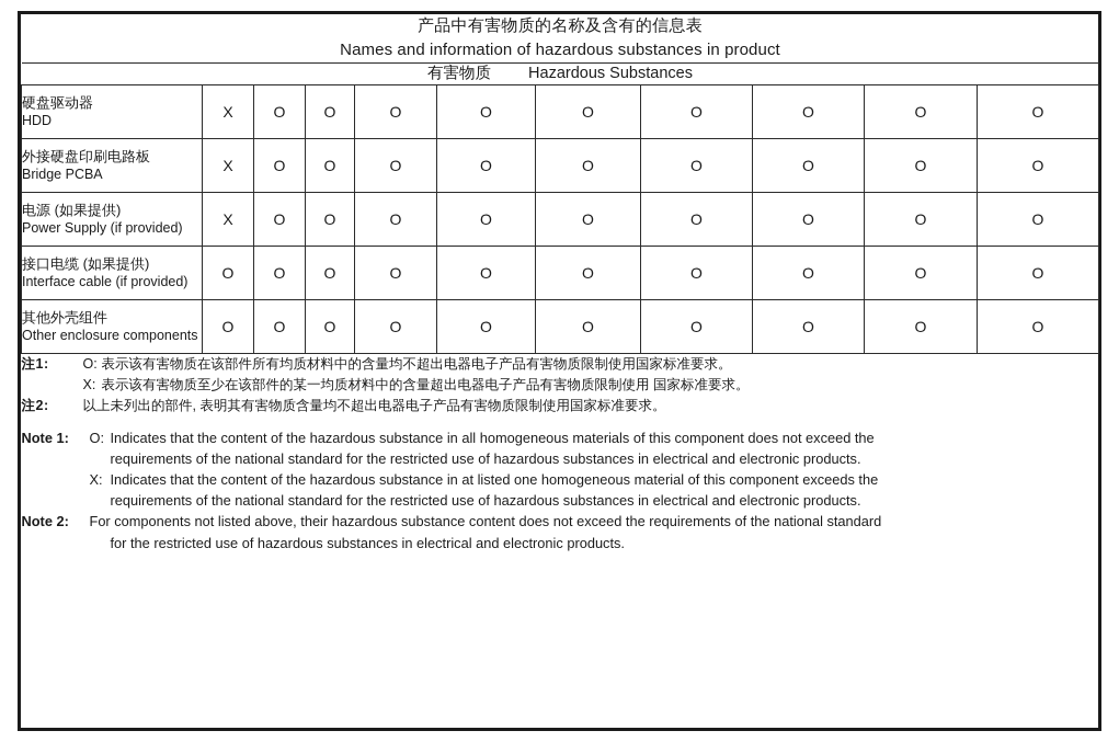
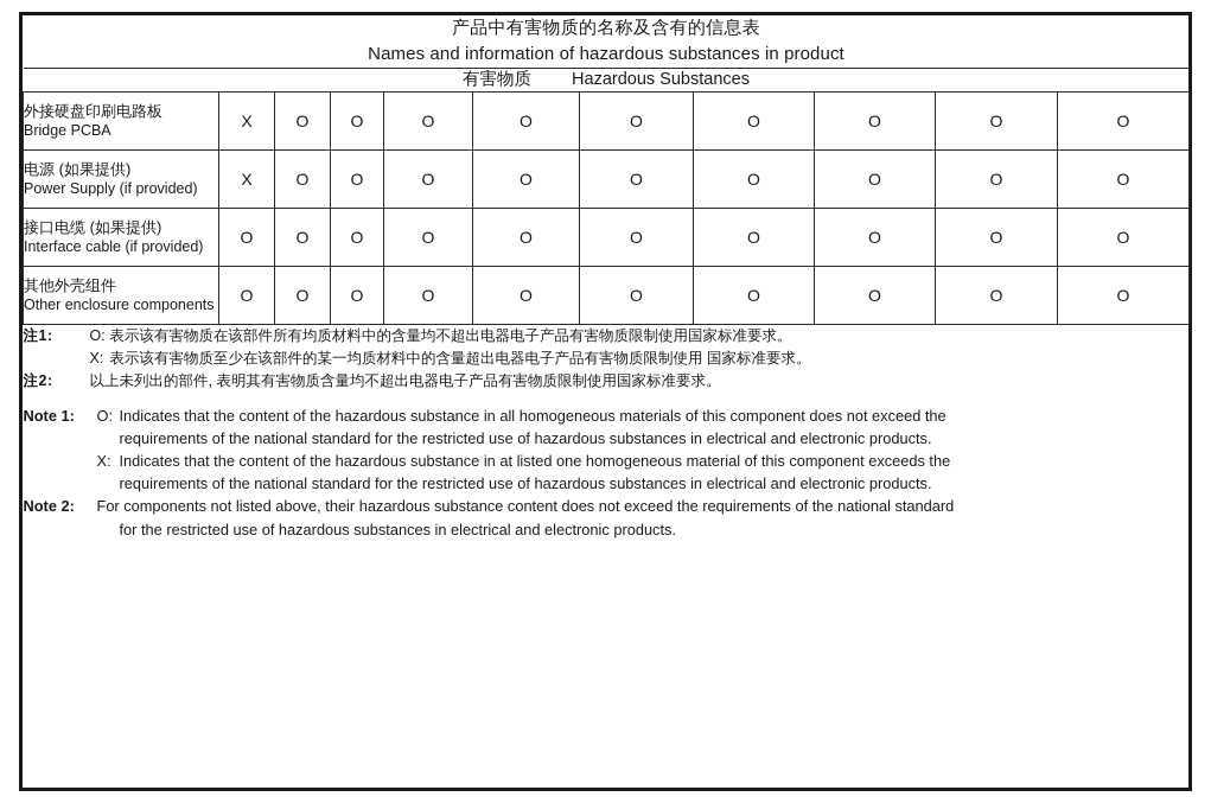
  产品中有害物质的名称及含有的信息表 Names and information of hazardous substances in product
  有害物质 Hazardous Substances
- 硬盘驱动器 HDD	X	O	O	O	O	O	O	O	O	O
  外接硬盘印刷电路板 Bridge PCBA	X	O	O	O	O	O	O	O	O	O
  电源 (如果提供) Power Supply (if provided)	X	O	O	O	O	O	O	O	O	O
  接口电缆 (如果提供) Interface cable (if provided)	O	O	O	O	O	O	O	O	O	O
  其他外壳组件 Other enclosure components	O	O	O	O	O	O	O	O	O	O
  注1: O: 表示该有害物质在该部件所有均质材料中的含量均不超出电器电子产品有害物质限制使用国家标准要求。 X: 表示该有害物质至少在该部件的某一均质材料中的含量超出电器电子产品有害物质限制使用 国家标准要求。 注2: 以上未列出的部件, 表明其有害物质含量均不超出电器电子产品有害物质限制使用国家标准要求。 Note 1: O: Indicates that the content of the hazardous substance in all homogeneous materials of this component does not exceed therequirements of the national standard for the restricted use of hazardous substances in electrical and electronic products. X: Indicates that the content of the hazardous substance in at listed one homogeneous material of this component exceeds therequirements of the national standard for the restricted use of hazardous substances in electrical and electronic products. Note 2: For components not listed above, their hazardous substance content does not exceed the requirements of the national standardfor the restricted use of hazardous substances in electrical and electronic products.
